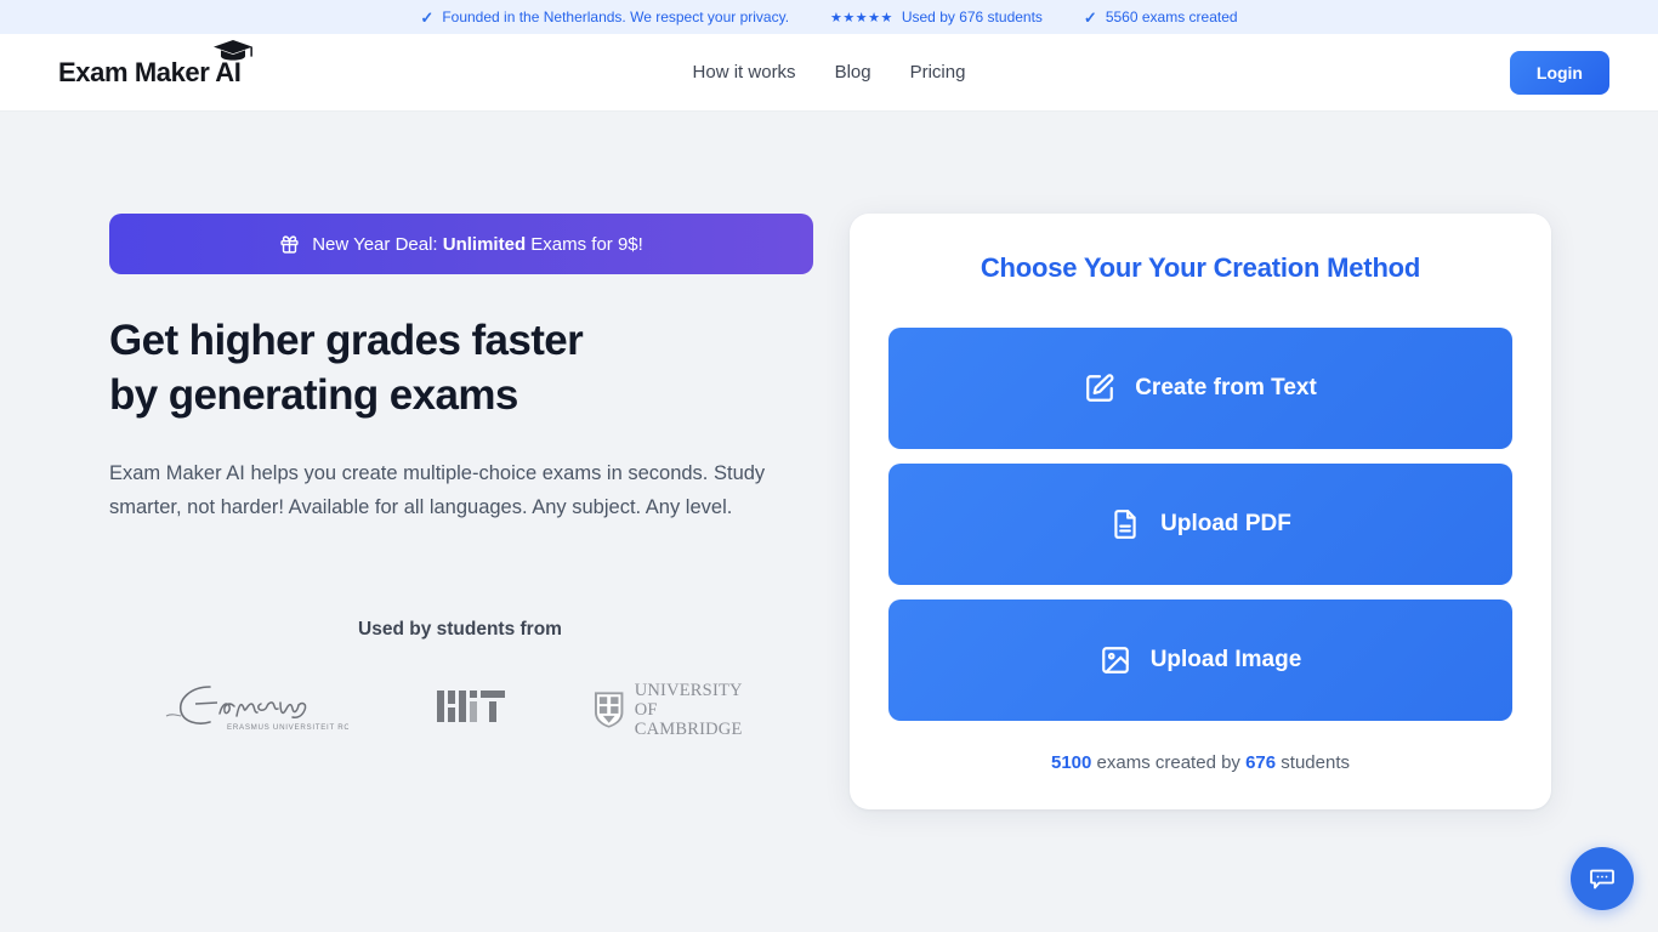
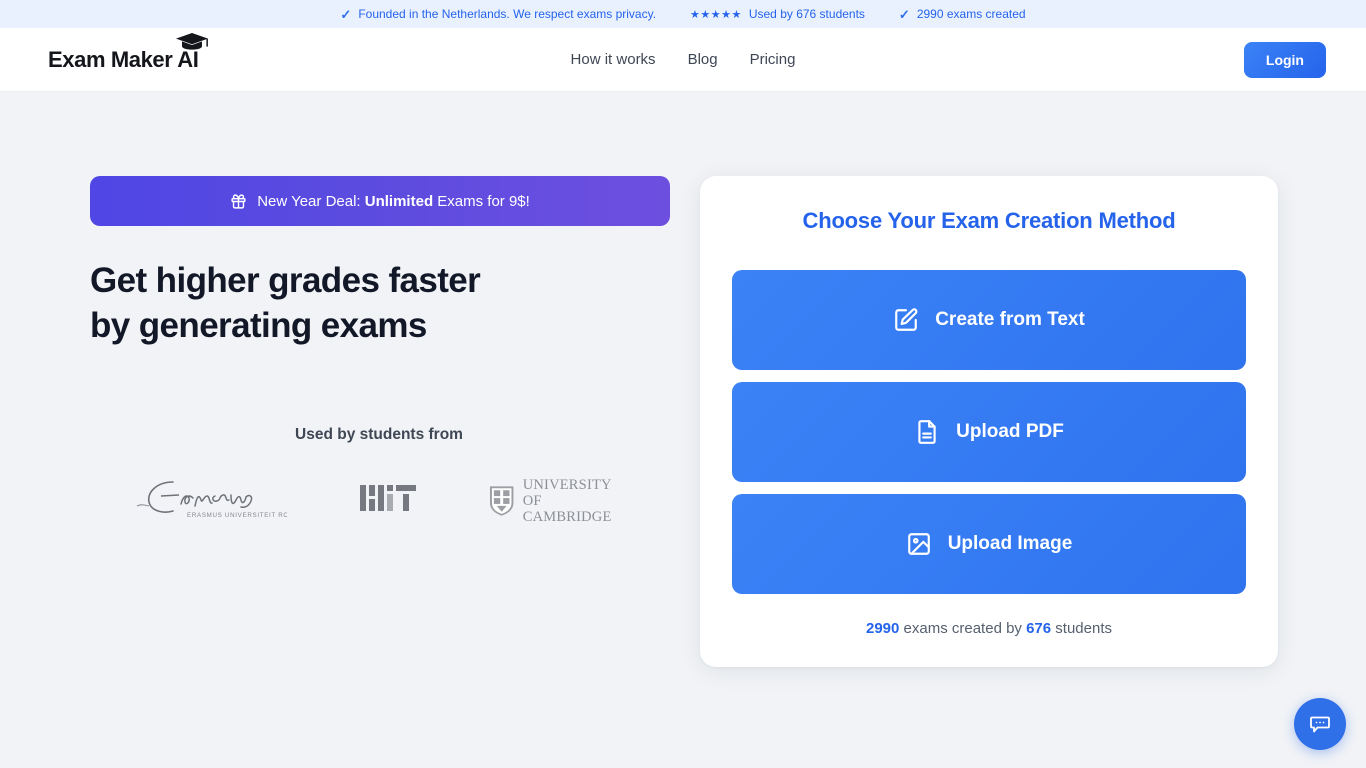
  ✓
- Founded in the Netherlands. We respect your privacy.
+ Founded in the Netherlands. We respect exams privacy.
  ★★★★★
  Used by 676 students
  ✓
- 5560 exams created
+ 2990 exams created
  Exam Maker AI
  How it works
  Blog
  Pricing
  Login
  New Year Deal: Unlimited Exams for 9$!
  Get higher grades faster
  by generating exams
- Exam Maker AI helps you create multiple-choice exams in seconds. Study smarter, not harder! Available for all languages. Any subject. Any level.
  Used by students from
  UNIVERSITY OF
  CAMBRIDGE
- Choose Your Your Creation Method
+ Choose Your Exam Creation Method
  Create from Text
  Upload PDF
  Upload Image
- 5100 exams created by 676 students
+ 2990 exams created by 676 students
